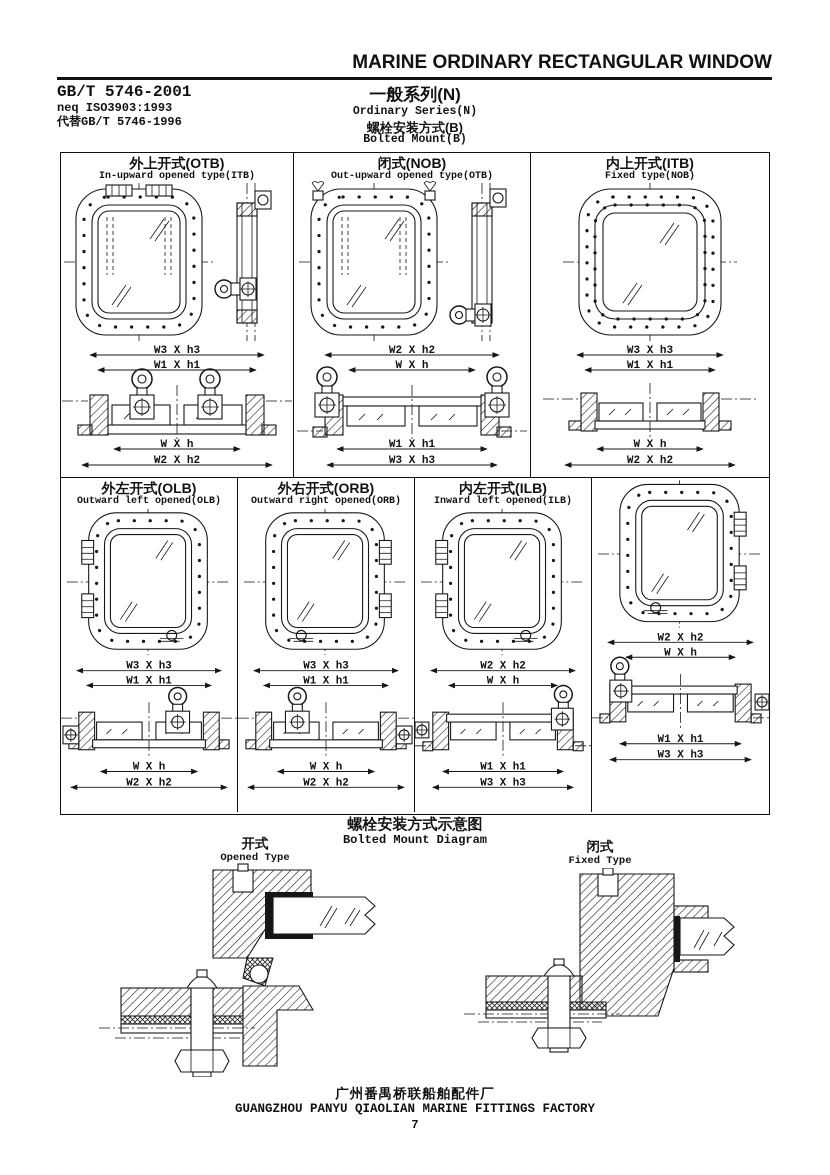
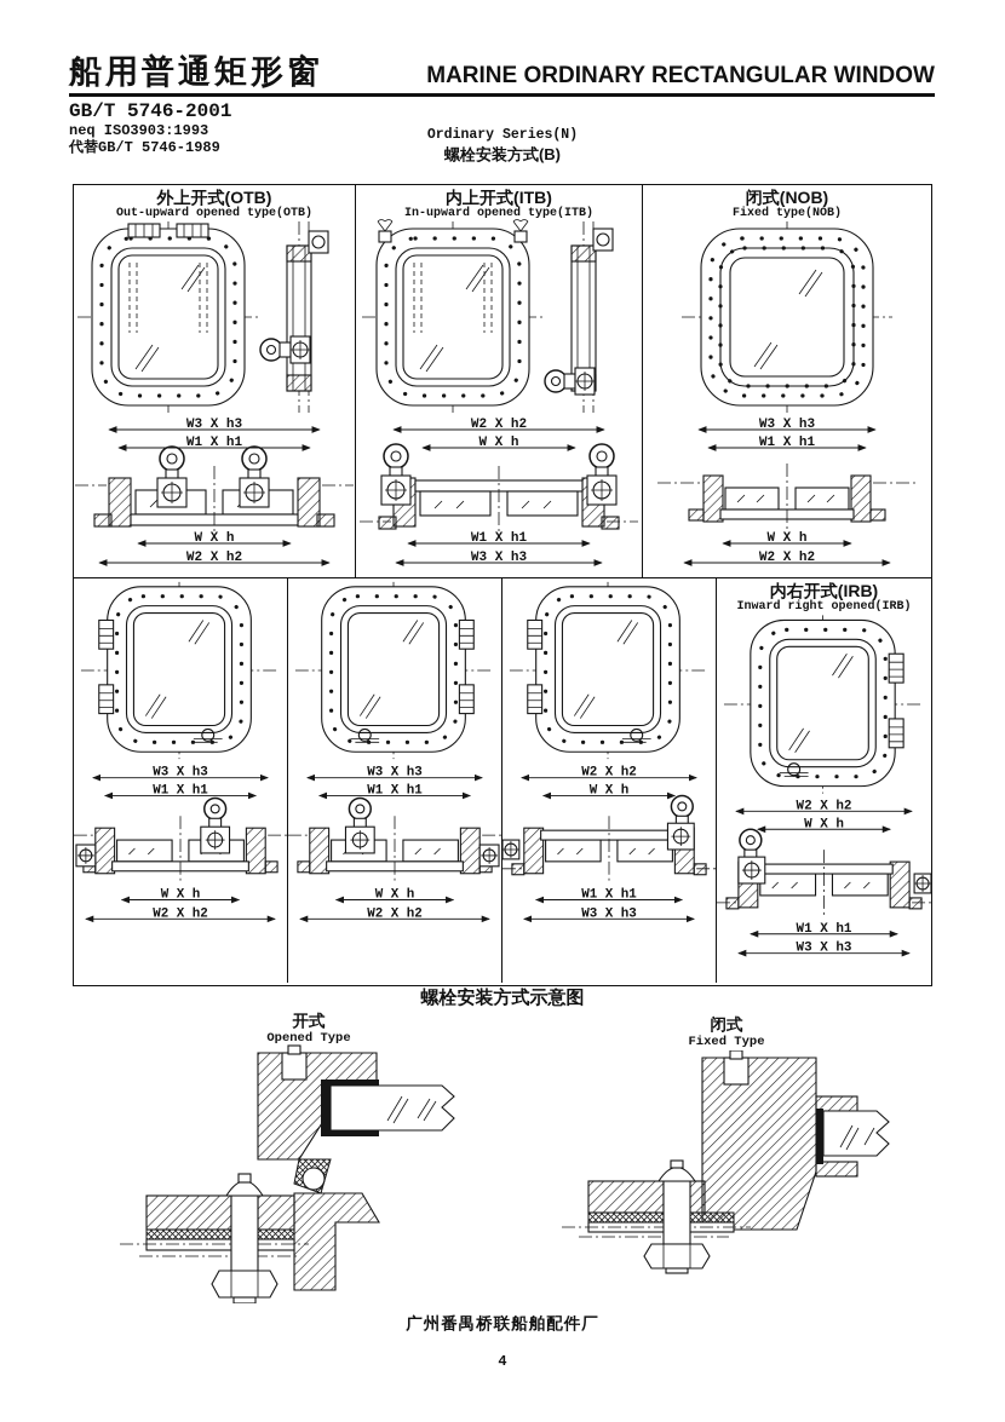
+ 船用普通矩形窗
  MARINE ORDINARY RECTANGULAR WINDOW
  GB/T 5746-2001
  neq ISO3903:1993
- 代替GB/T 5746-1996
+ 代替GB/T 5746-1989
- 一般系列(N)
  Ordinary Series(N)
  螺栓安装方式(B)
- Bolted Mount(B)
  外上开式(OTB)
- In-upward opened type(ITB)
+ Out-upward opened type(OTB)
  W3 X h3
  W1 X h1
  W X h
  W2 X h2
- 闭式(NOB)
+ 内上开式(ITB)
- Out-upward opened type(OTB)
+ In-upward opened type(ITB)
  W2 X h2
  W X h
  W1 X h1
  W3 X h3
- 内上开式(ITB)
+ 闭式(NOB)
  Fixed type(NOB)
  W3 X h3
  W1 X h1
  W X h
  W2 X h2
- 外左开式(OLB)
- Outward left opened(OLB)
  W3 X h3
  W1 X h1
  W X h
  W2 X h2
- 外右开式(ORB)
- Outward right opened(ORB)
  W3 X h3
  W1 X h1
  W X h
  W2 X h2
- 内左开式(ILB)
- Inward left opened(ILB)
  W2 X h2
  W X h
  W1 X h1
  W3 X h3
+ 内右开式(IRB)
+ Inward right opened(IRB)
  W2 X h2
  W X h
  W1 X h1
  W3 X h3
  螺栓安装方式示意图
- Bolted Mount Diagram
  开式
  Opened Type
  闭式
  Fixed Type
  广州番禺桥联船舶配件厂
- GUANGZHOU PANYU QIAOLIAN MARINE FITTINGS FACTORY
- 7
+ 4
